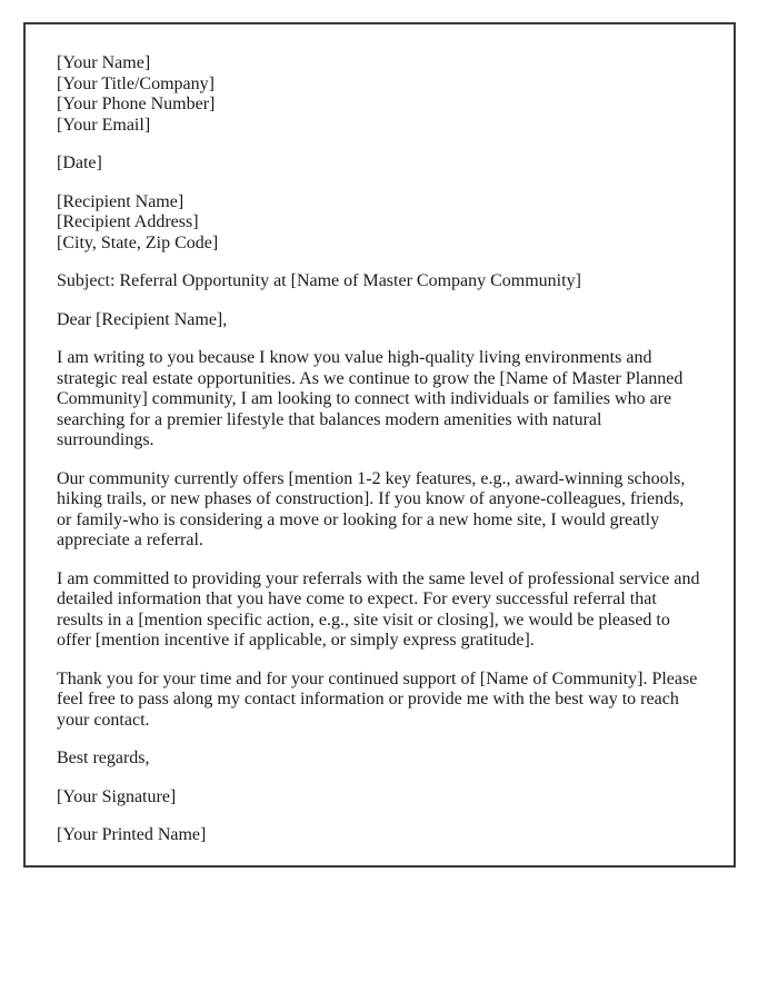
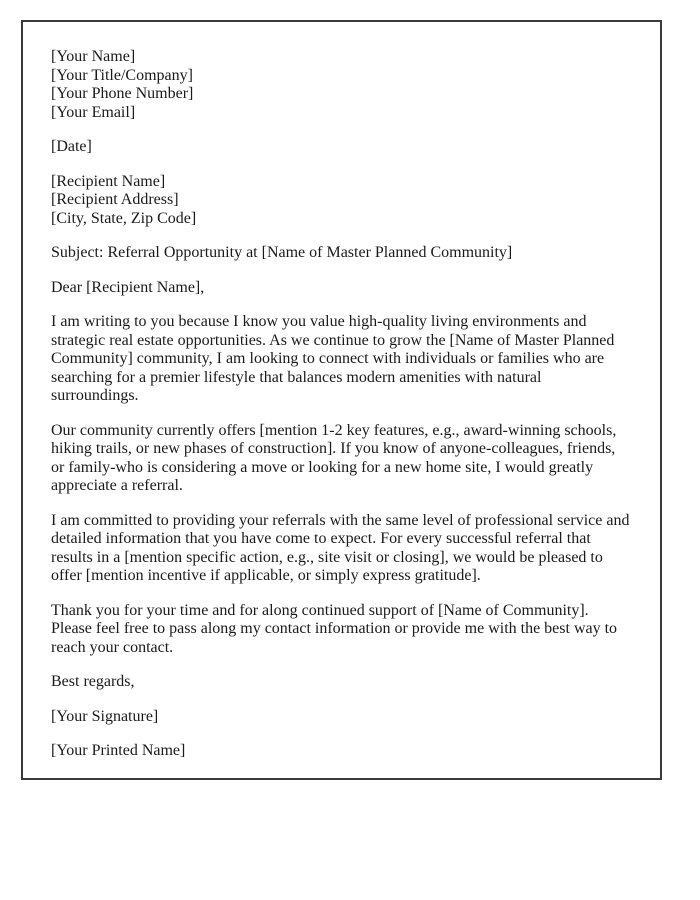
  [Your Name]
  [Your Title/Company]
  [Your Phone Number]
  [Your Email]
  [Date]
  [Recipient Name]
  [Recipient Address]
  [City, State, Zip Code]
- Subject: Referral Opportunity at [Name of Master Company Community]
+ Subject: Referral Opportunity at [Name of Master Planned Community]
  Dear [Recipient Name],
  I am writing to you because I know you value high-quality living environments and strategic real estate opportunities. As we continue to grow the [Name of Master Planned Community] community, I am looking to connect with individuals or families who are searching for a premier lifestyle that balances modern amenities with natural surroundings.
  Our community currently offers [mention 1-2 key features, e.g., award-winning schools, hiking trails, or new phases of construction]. If you know of anyone-colleagues, friends, or family-who is considering a move or looking for a new home site, I would greatly appreciate a referral.
  I am committed to providing your referrals with the same level of professional service and detailed information that you have come to expect. For every successful referral that results in a [mention specific action, e.g., site visit or closing], we would be pleased to offer [mention incentive if applicable, or simply express gratitude].
- Thank you for your time and for your continued support of [Name of Community]. Please feel free to pass along my contact information or provide me with the best way to reach your contact.
+ Thank you for your time and for along continued support of [Name of Community]. Please feel free to pass along my contact information or provide me with the best way to reach your contact.
  Best regards,
  [Your Signature]
  [Your Printed Name]
